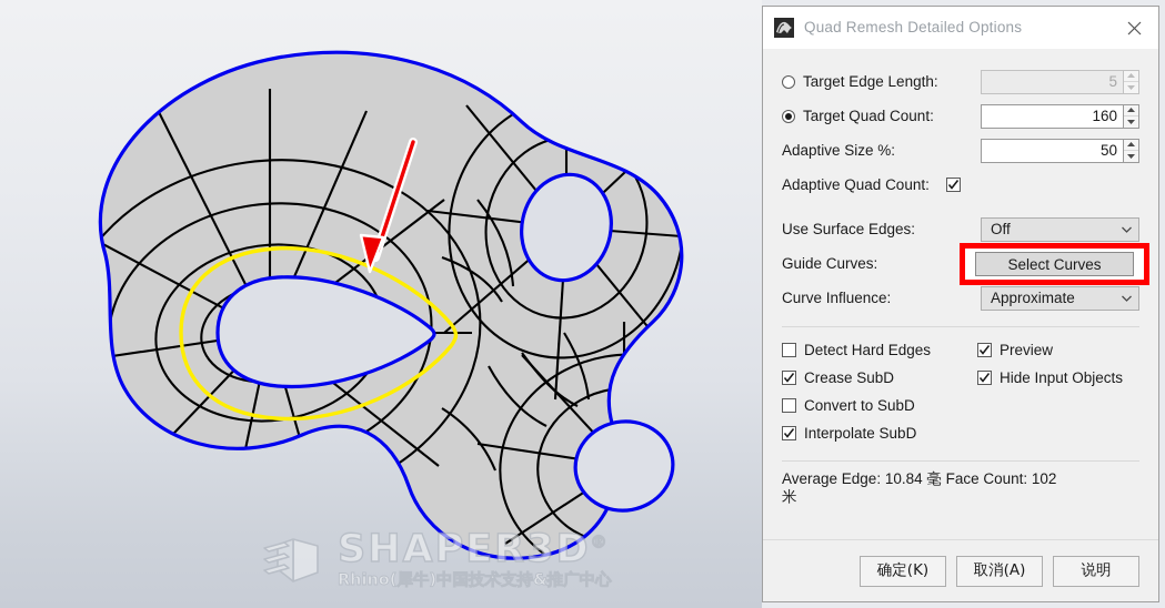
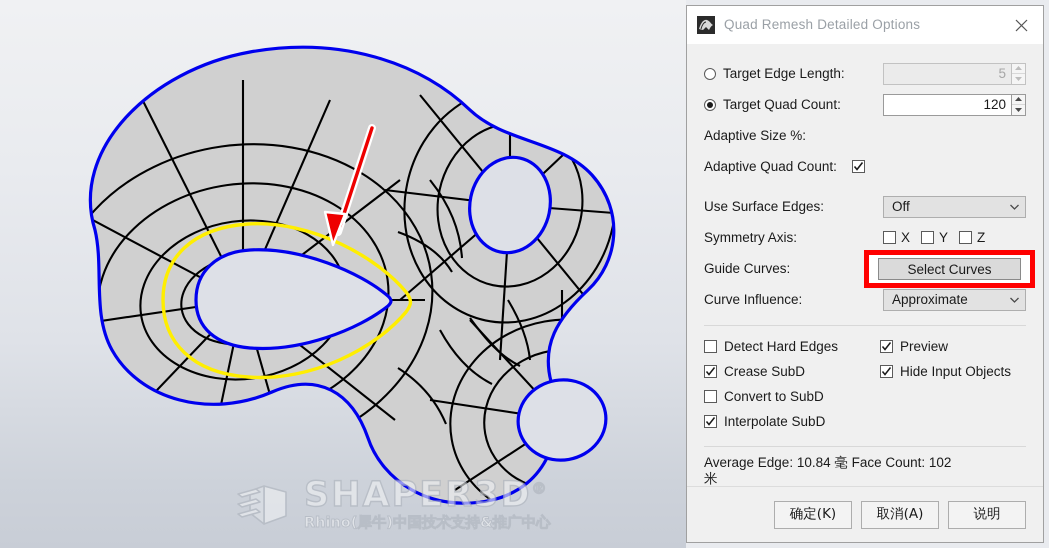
  SHAPER3D®
  Rhino(犀牛)中国技术支持&推广中心
  Quad Remesh Detailed Options
  Target Edge Length:
  5
  Target Quad Count:
- 160
+ 120
  Adaptive Size %:
- 50
  Adaptive Quad Count:
  Use Surface Edges:
  Off
+ Symmetry Axis:
+ X
+ Y
+ Z
  Guide Curves:
  Select Curves
  Curve Influence:
  Approximate
  Detect Hard Edges
  Preview
  Crease SubD
  Hide Input Objects
  Convert to SubD
  Interpolate SubD
  Average Edge: 10.84 毫 Face Count: 102
  米
  确定(K)
  取消(A)
  说明
